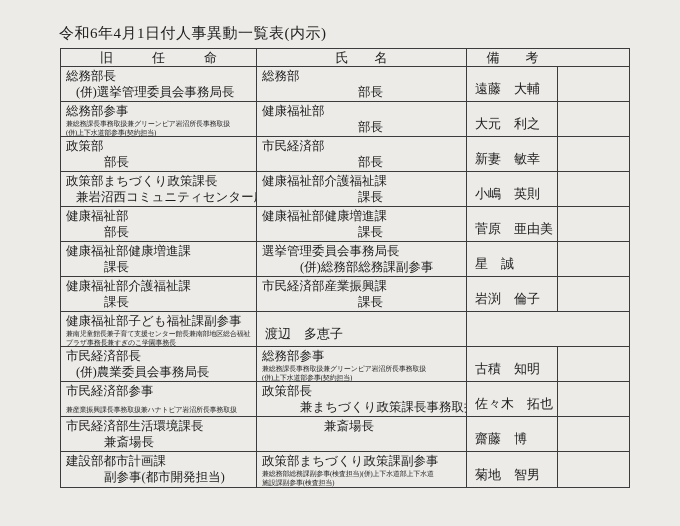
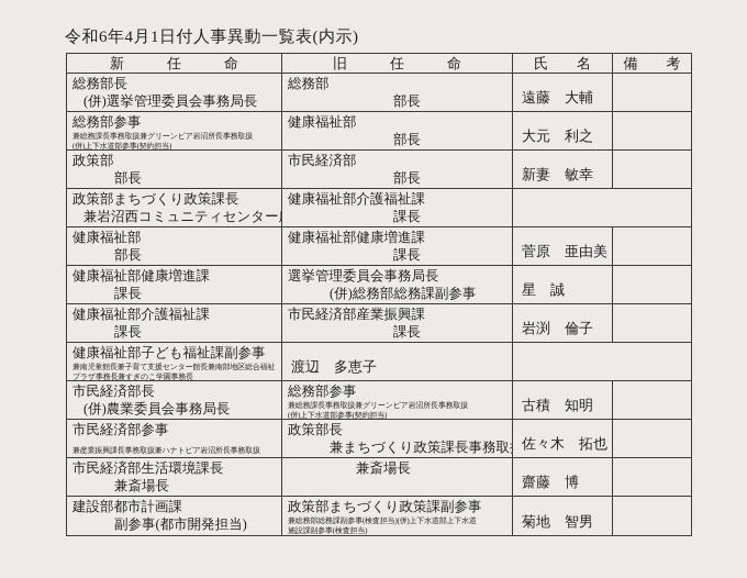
  令和6年4月1日付人事異動一覧表(内示)
+ 新 任 命
  旧 任 命
  氏 名
  備 考
  総務部長
  (併)選挙管理委員会事務局長
  総務部
  部長
  遠藤 大輔
  総務部参事
  兼総務課長事務取扱兼グリーンピア岩沼所長事務取扱
  (併)上下水道部参事(契約担当)
  健康福祉部
  部長
  大元 利之
  政策部
  部長
  市民経済部
  部長
  新妻 敏幸
  政策部まちづくり政策課長
  兼岩沼西コミュニティセンター
  健康福祉部介護福祉課
  課長
- 小嶋 英則
  健康福祉部
  部長
  健康福祉部健康増進課
  課長
  菅原 亜由美
  健康福祉部健康増進課
  課長
  選挙管理委員会事務局長
  (併)総務部総務課副参事
  星 誠
  健康福祉部介護福祉課
  課長
  市民経済部産業振興課
  課長
  岩渕 倫子
  健康福祉部子ども福祉課副参事
  兼南児童館長兼子育て支援センター館長兼南部地区総合福祉
  プラザ事務長兼すぎのこ学園事務長
  渡辺 多恵子
  市民経済部長
  (併)農業委員会事務局長
  総務部参事
  兼総務課長事務取扱兼グリーンピア岩沼所長事務取扱
  (併)上下水道部参事(契約担当)
  古積 知明
  市民経済部参事
  兼産業振興課長事務取扱兼ハナトピア岩沼所長事務取扱
  政策部長
  兼まちづくり政策課長事務取
  佐々木 拓也
  市民経済部生活環境課長
  兼斎場長
  兼斎場長
  齋藤 博
  建設部都市計画課
  副参事(都市開発担当)
  政策部まちづくり政策課副参事
  兼総務部総務課副参事(検査担当)(併)上下水道部上下水道
  施設課副参事(検査担当)
  菊地 智男
